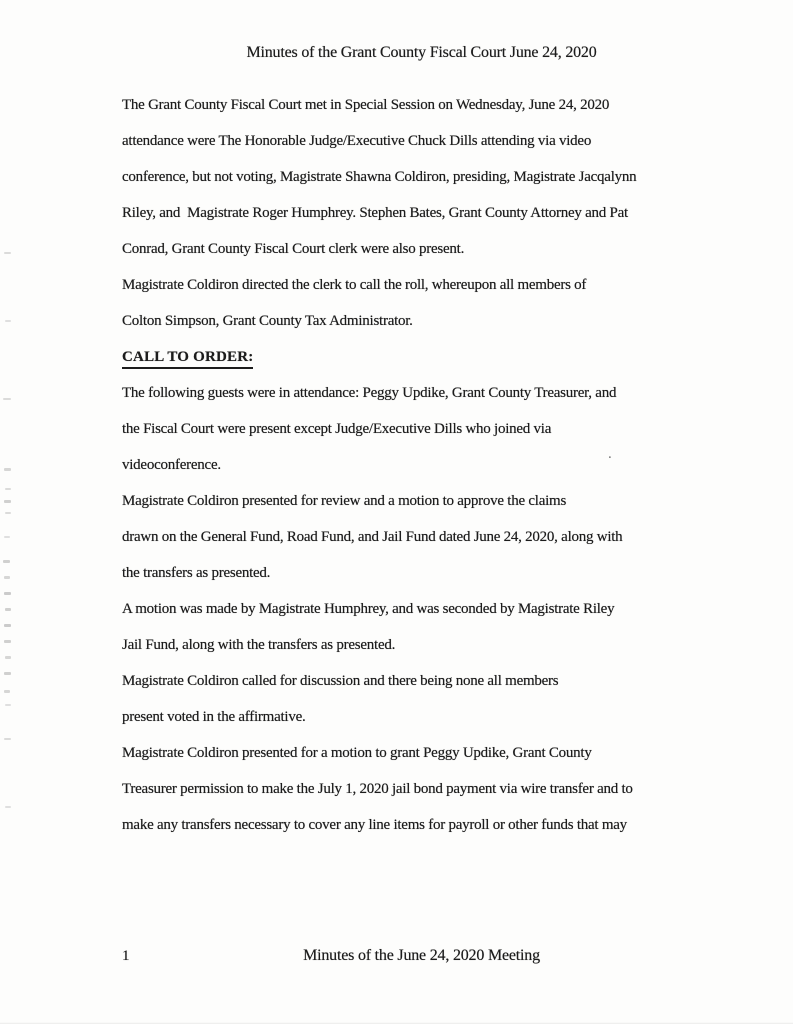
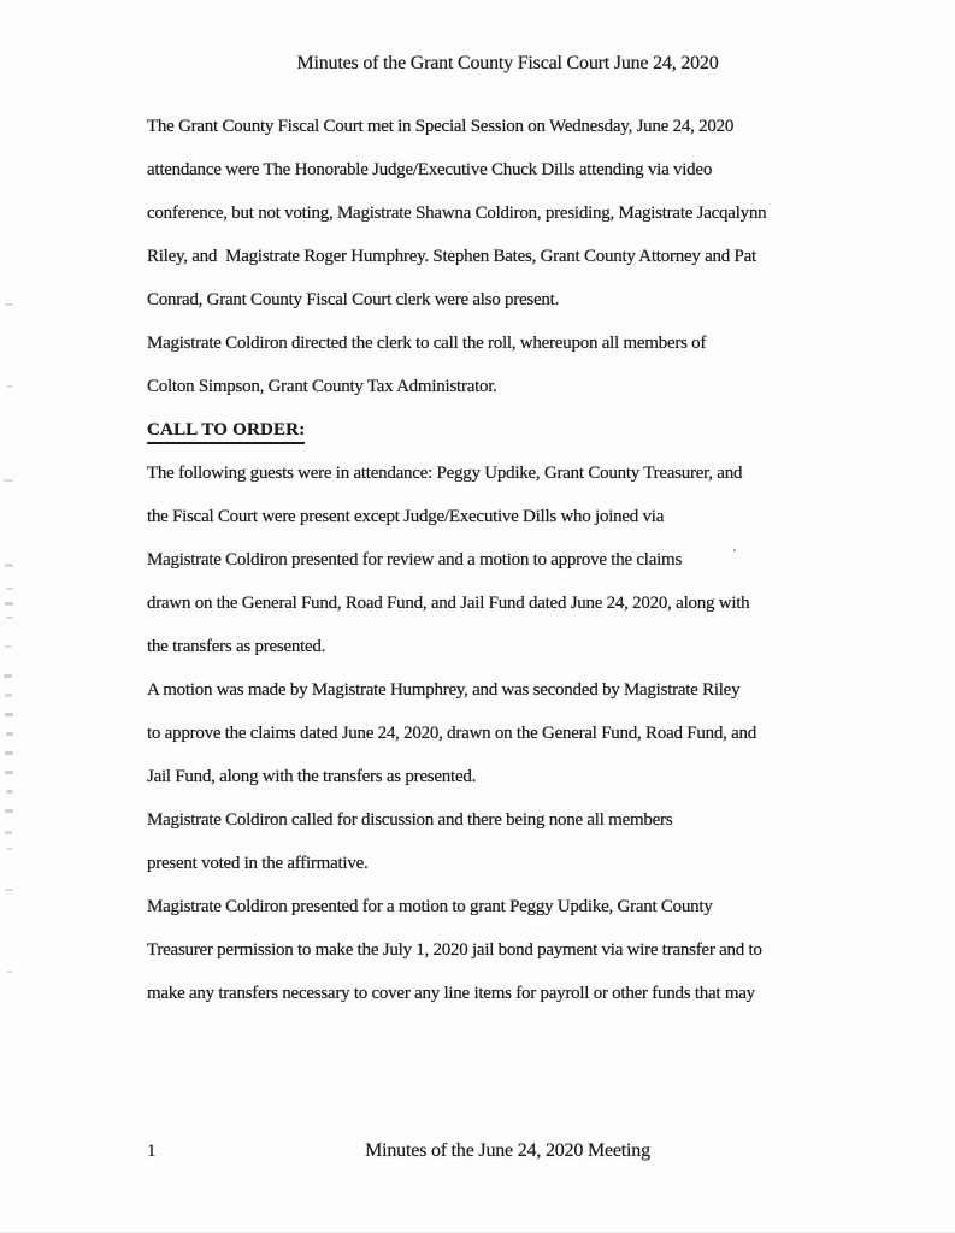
  Minutes of the Grant County Fiscal Court June 24, 2020
  The Grant County Fiscal Court met in Special Session on Wednesday, June 24, 2020
  attendance were The Honorable Judge/Executive Chuck Dills attending via video
  conference, but not voting, Magistrate Shawna Coldiron, presiding, Magistrate Jacqalynn
  Riley, and Magistrate Roger Humphrey. Stephen Bates, Grant County Attorney and Pat
  Conrad, Grant County Fiscal Court clerk were also present.
  Magistrate Coldiron directed the clerk to call the roll, whereupon all members of
  Colton Simpson, Grant County Tax Administrator.
  CALL TO ORDER:
  The following guests were in attendance: Peggy Updike, Grant County Treasurer, and
  the Fiscal Court were present except Judge/Executive Dills who joined via
- videoconference.
  Magistrate Coldiron presented for review and a motion to approve the claims
  drawn on the General Fund, Road Fund, and Jail Fund dated June 24, 2020, along with
  the transfers as presented.
  A motion was made by Magistrate Humphrey, and was seconded by Magistrate Riley
+ to approve the claims dated June 24, 2020, drawn on the General Fund, Road Fund, and
  Jail Fund, along with the transfers as presented.
  Magistrate Coldiron called for discussion and there being none all members
  present voted in the affirmative.
  Magistrate Coldiron presented for a motion to grant Peggy Updike, Grant County
  Treasurer permission to make the July 1, 2020 jail bond payment via wire transfer and to
  make any transfers necessary to cover any line items for payroll or other funds that may
  .
  1
  Minutes of the June 24, 2020 Meeting
